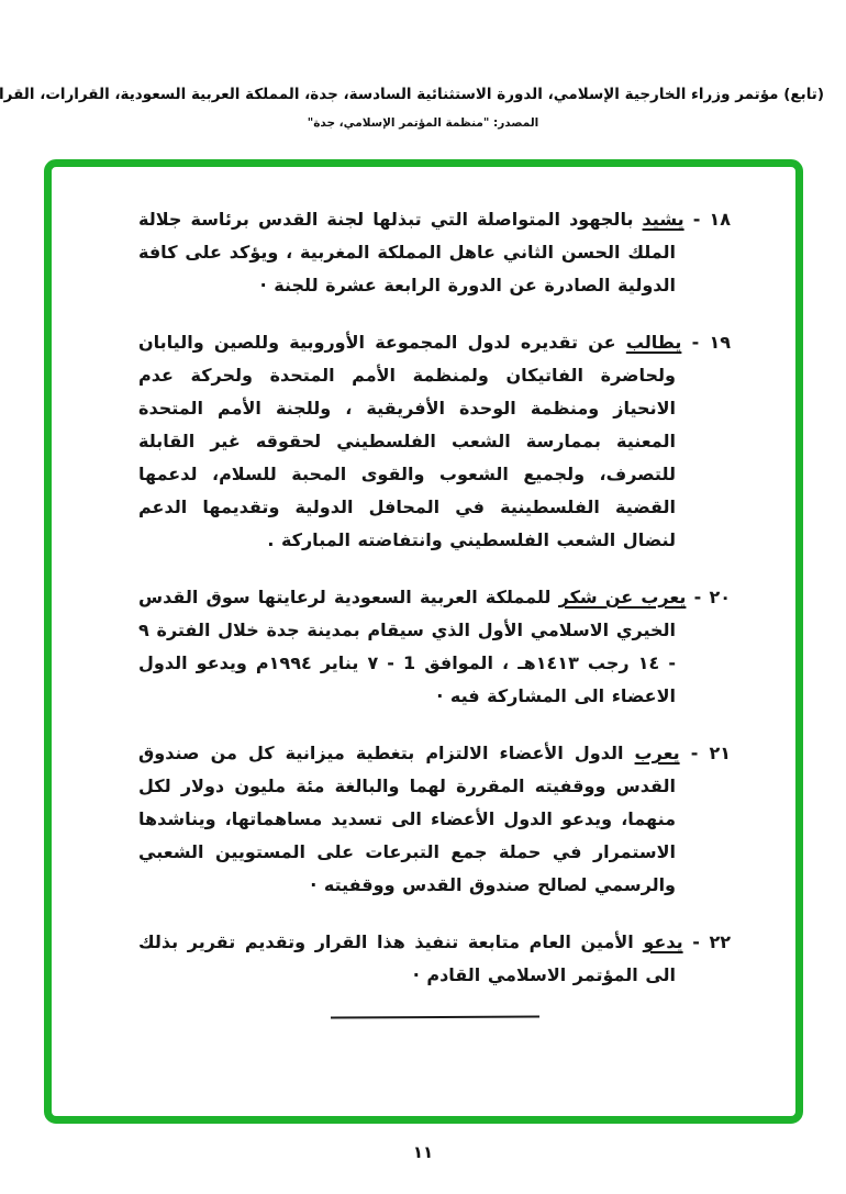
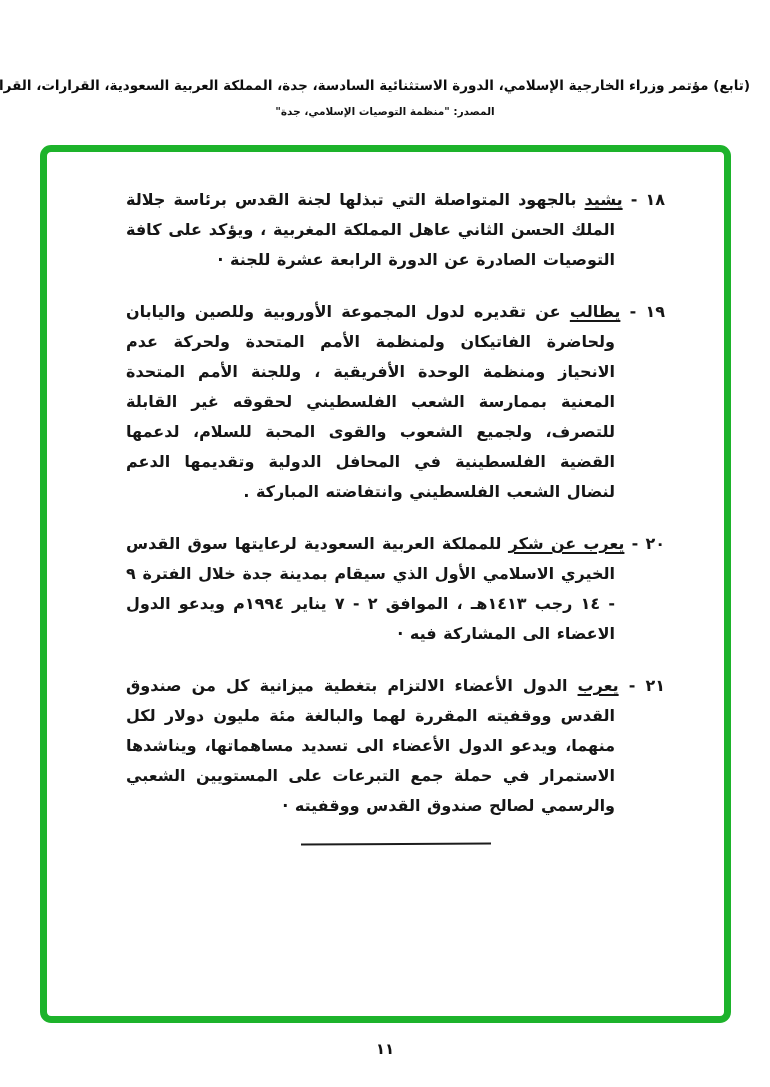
  (تابع) مؤتمر وزراء الخارجية الإسلامي، الدورة الاستثنائية السادسة، جدة، المملكة العربية السعودية، القرارات، القرا
- المصدر: "منظمة المؤتمر الإسلامي، جدة"
+ المصدر: "منظمة التوصيات الإسلامي، جدة"
- ١٨ - يشيد بالجهود المتواصلة التي تبذلها لجنة القدس برئاسة جلالة الملك الحسن الثاني عاهل المملكة المغربية ، ويؤكد على كافة الدولية الصادرة عن الدورة الرابعة عشرة للجنة ·
+ ١٨ - يشيد بالجهود المتواصلة التي تبذلها لجنة القدس برئاسة جلالة الملك الحسن الثاني عاهل المملكة المغربية ، ويؤكد على كافة التوصيات الصادرة عن الدورة الرابعة عشرة للجنة ·
  ١٩ - يطالب عن تقديره لدول المجموعة الأوروبية وللصين واليابان ولحاضرة الفاتيكان ولمنظمة الأمم المتحدة ولحركة عدم الانحياز ومنظمة الوحدة الأفريقية ، وللجنة الأمم المتحدة المعنية بممارسة الشعب الفلسطيني لحقوقه غير القابلة للتصرف، ولجميع الشعوب والقوى المحبة للسلام، لدعمها القضية الفلسطينية في المحافل الدولية وتقديمها الدعم لنضال الشعب الفلسطيني وانتفاضته المباركة .
- ٢٠ - يعرب عن شكر للمملكة العربية السعودية لرعايتها سوق القدس الخيري الاسلامي الأول الذي سيقام بمدينة جدة خلال الفترة ٩ - ١٤ رجب ١٤١٣هـ ، الموافق 1 - ٧ يناير ١٩٩٤م ويدعو الدول الاعضاء الى المشاركة فيه ·
+ ٢٠ - يعرب عن شكر للمملكة العربية السعودية لرعايتها سوق القدس الخيري الاسلامي الأول الذي سيقام بمدينة جدة خلال الفترة ٩ - ١٤ رجب ١٤١٣هـ ، الموافق ٢ - ٧ يناير ١٩٩٤م ويدعو الدول الاعضاء الى المشاركة فيه ·
  ٢١ - يعرب الدول الأعضاء الالتزام بتغطية ميزانية كل من صندوق القدس ووقفيته المقررة لهما والبالغة مئة مليون دولار لكل منهما، ويدعو الدول الأعضاء الى تسديد مساهماتها، ويناشدها الاستمرار في حملة جمع التبرعات على المستويين الشعبي والرسمي لصالح صندوق القدس ووقفيته ·
- ٢٢ - يدعو الأمين العام متابعة تنفيذ هذا القرار وتقديم تقرير بذلك الى المؤتمر الاسلامي القادم ·
  ١١
